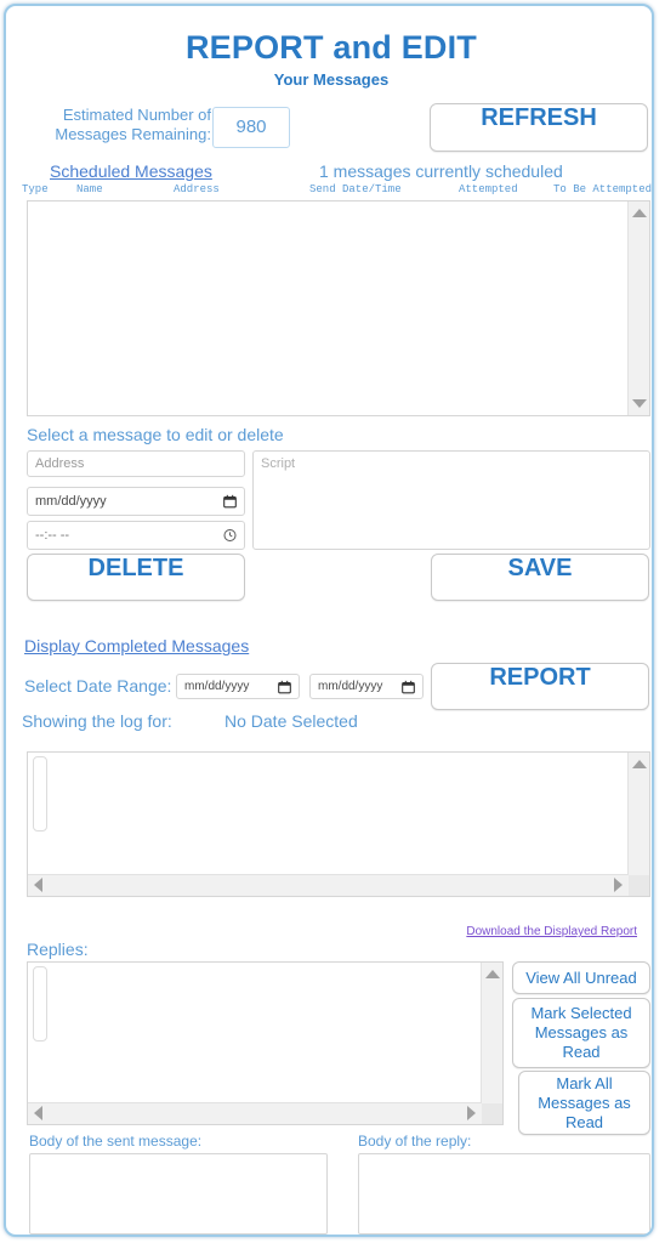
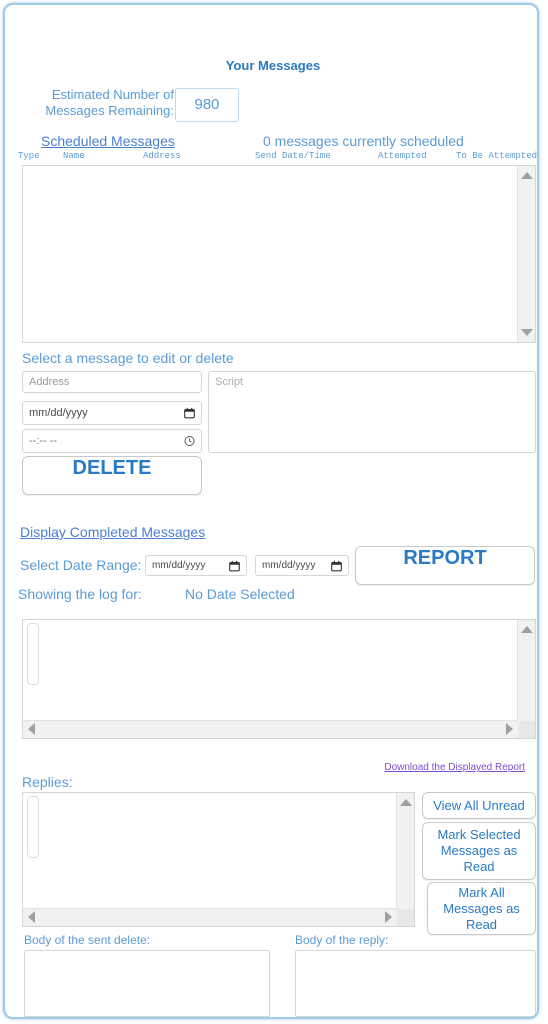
- REPORT and EDIT
  Your Messages
  Estimated Number of
  Messages Remaining:
  980
- REFRESH
  Scheduled Messages
- 1 messages currently scheduled
+ 0 messages currently scheduled
  Type
  Name
  Address
  Send Date/Time
  Attempted
  To Be Attempted
  Select a message to edit or delete
  Address
  mm/dd/yyyy
  --:-- --
  Script
  DELETE
- SAVE
  Display Completed Messages
  Select Date Range:
  mm/dd/yyyy
  mm/dd/yyyy
  REPORT
  Showing the log for:
  No Date Selected
  Download the Displayed Report
  Replies:
  View All Unread
  Mark Selected Messages as Read
  Mark All Messages as Read
- Body of the sent message:
+ Body of the sent delete:
  Body of the reply:
